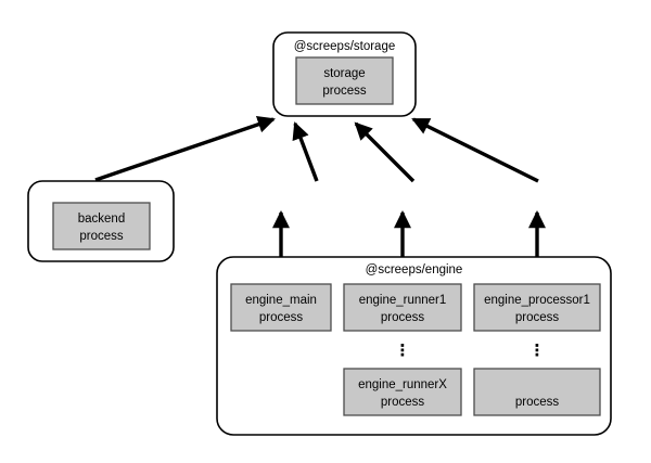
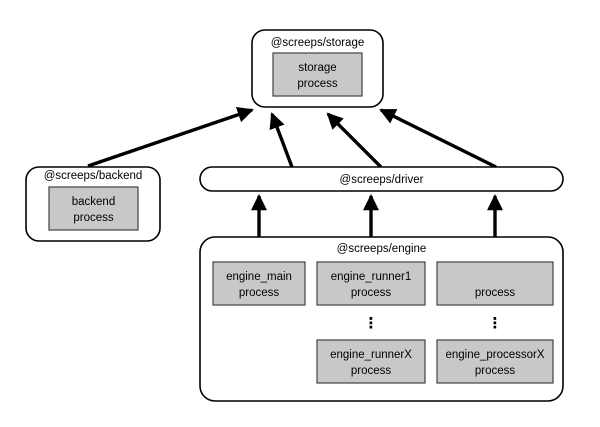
  @screeps/storage
  storage
  process
+ @screeps/backend
  backend
  process
+ @screeps/driver
  @screeps/engine
  engine_main
  process
  engine_runner1
  process
- engine_processor1
  process
  ⋮
  ⋮
  engine_runnerX
  process
+ engine_processorX
  process
